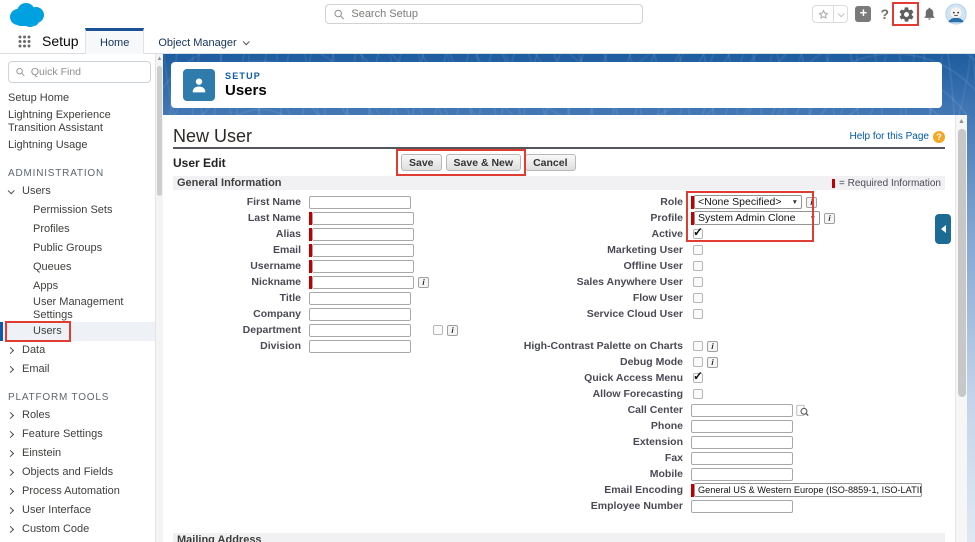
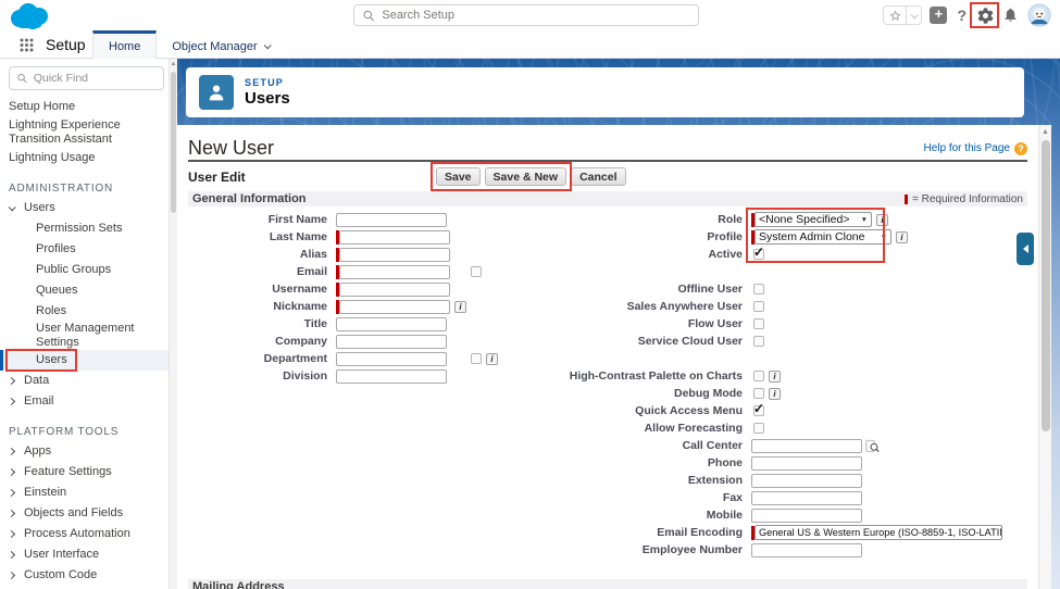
  Search Setup
  +
  ?
  Setup
  Home
  Object Manager
  Quick Find
  Setup Home
  Lightning Experience Transition Assistant
  Lightning Usage
  ADMINISTRATION
  Users
  Permission Sets
  Profiles
  Public Groups
  Queues
- Apps
+ Roles
  User Management Settings
  Users
  Data
  Email
  PLATFORM TOOLS
- Roles
+ Apps
  Feature Settings
  Einstein
  Objects and Fields
  Process Automation
  User Interface
  Custom Code
  SETUP
  Users
  New User
  Help for this Page
  ?
  User Edit
  Save
  Save & New
  Cancel
  General Information
  = Required Information
  First Name
  Last Name
  Alias
  Email
  Username
  Nickname
  i
  Title
  Company
  Department
  Division
  Role
  <None Specified>
  i
  Profile
  System Admin Clone
  i
  Active
- Marketing User
  Offline User
  Sales Anywhere User
  Flow User
  Service Cloud User
  i
  High-Contrast Palette on Charts
  i
  Debug Mode
  i
  Quick Access Menu
  Allow Forecasting
  Call Center
  Phone
  Extension
  Fax
  Mobile
  Email Encoding
  General US & Western Europe (ISO-8859-1, ISO-LATI
  Employee Number
  Mailing Address
